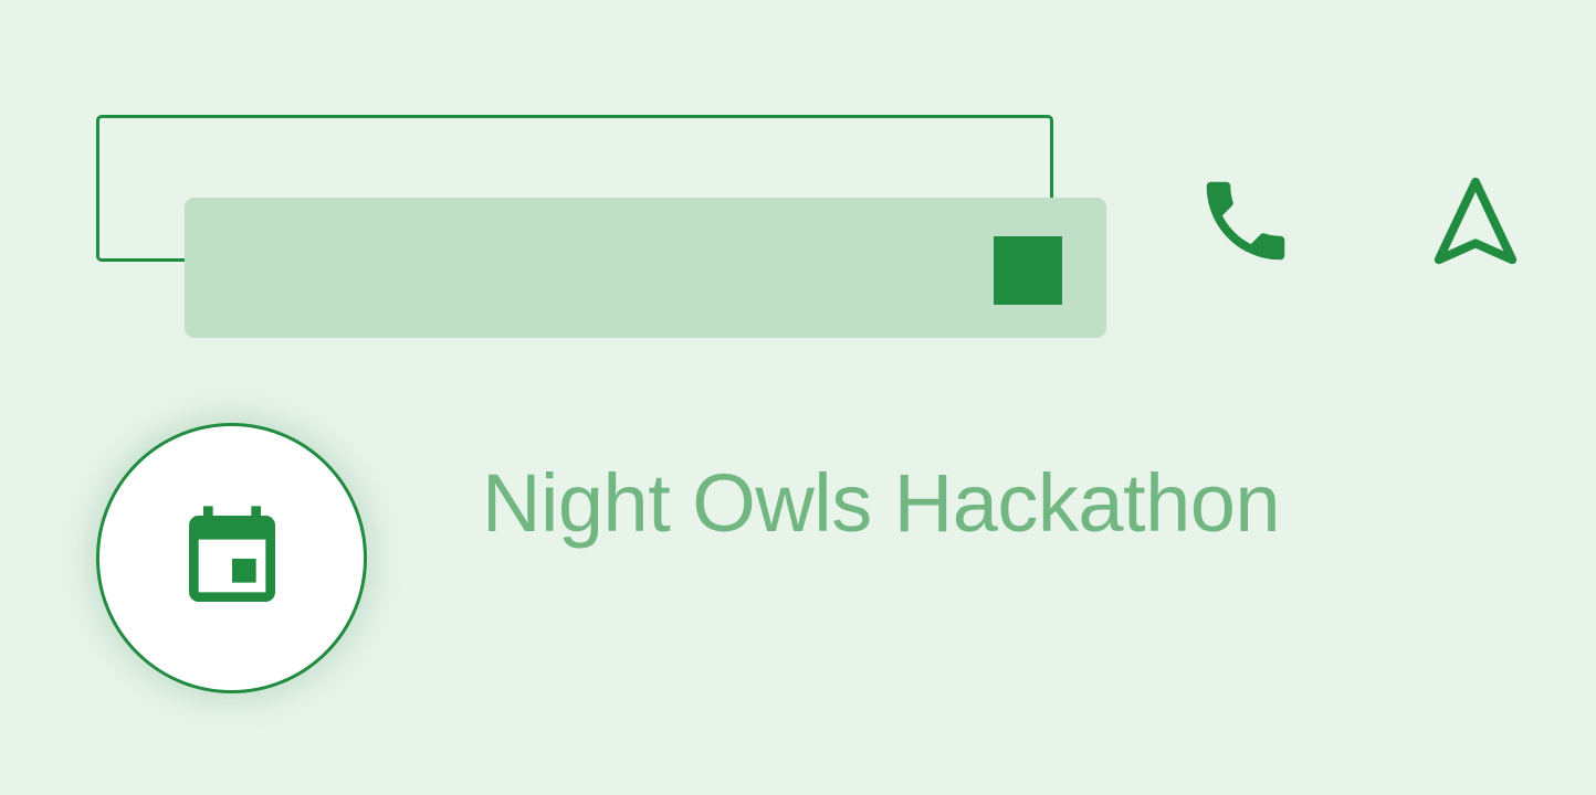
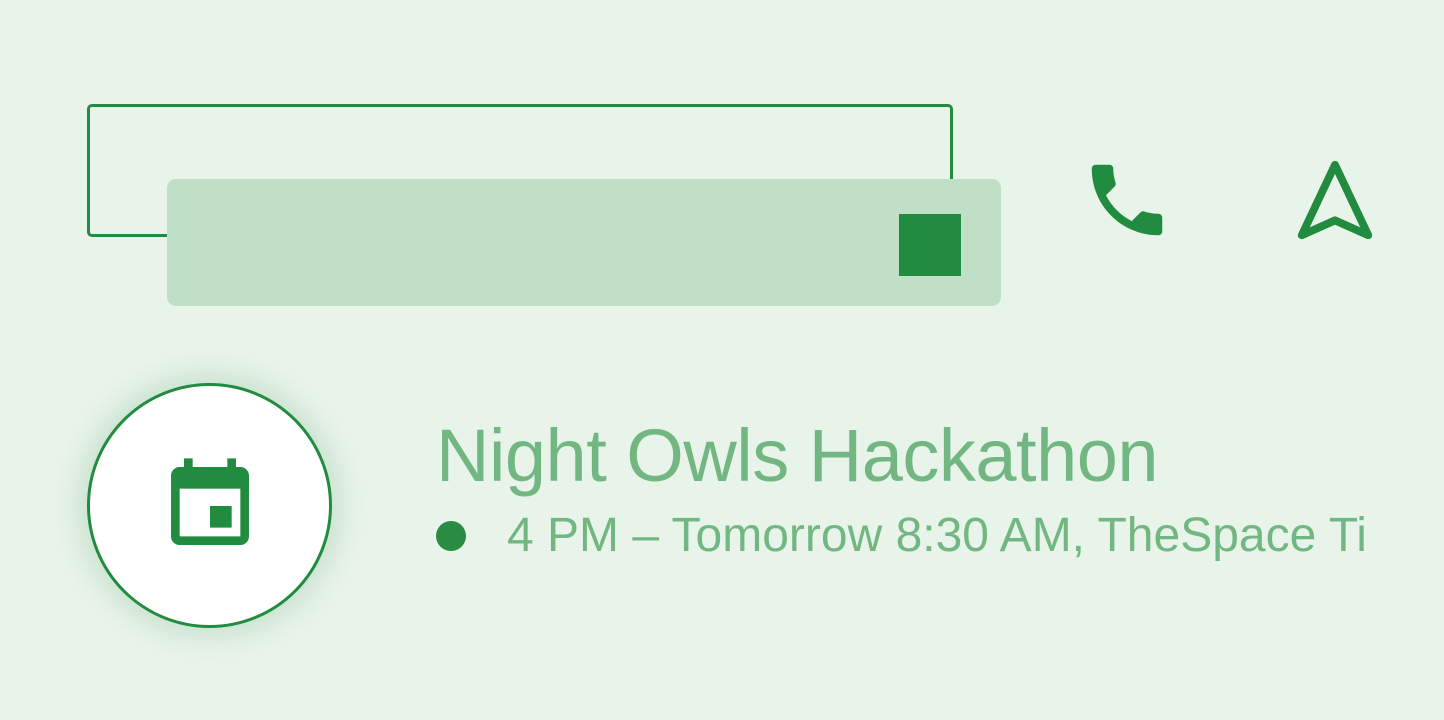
  Night Owls Hackathon
+ 4 PM – Tomorrow 8:30 AM, TheSpace Ti
